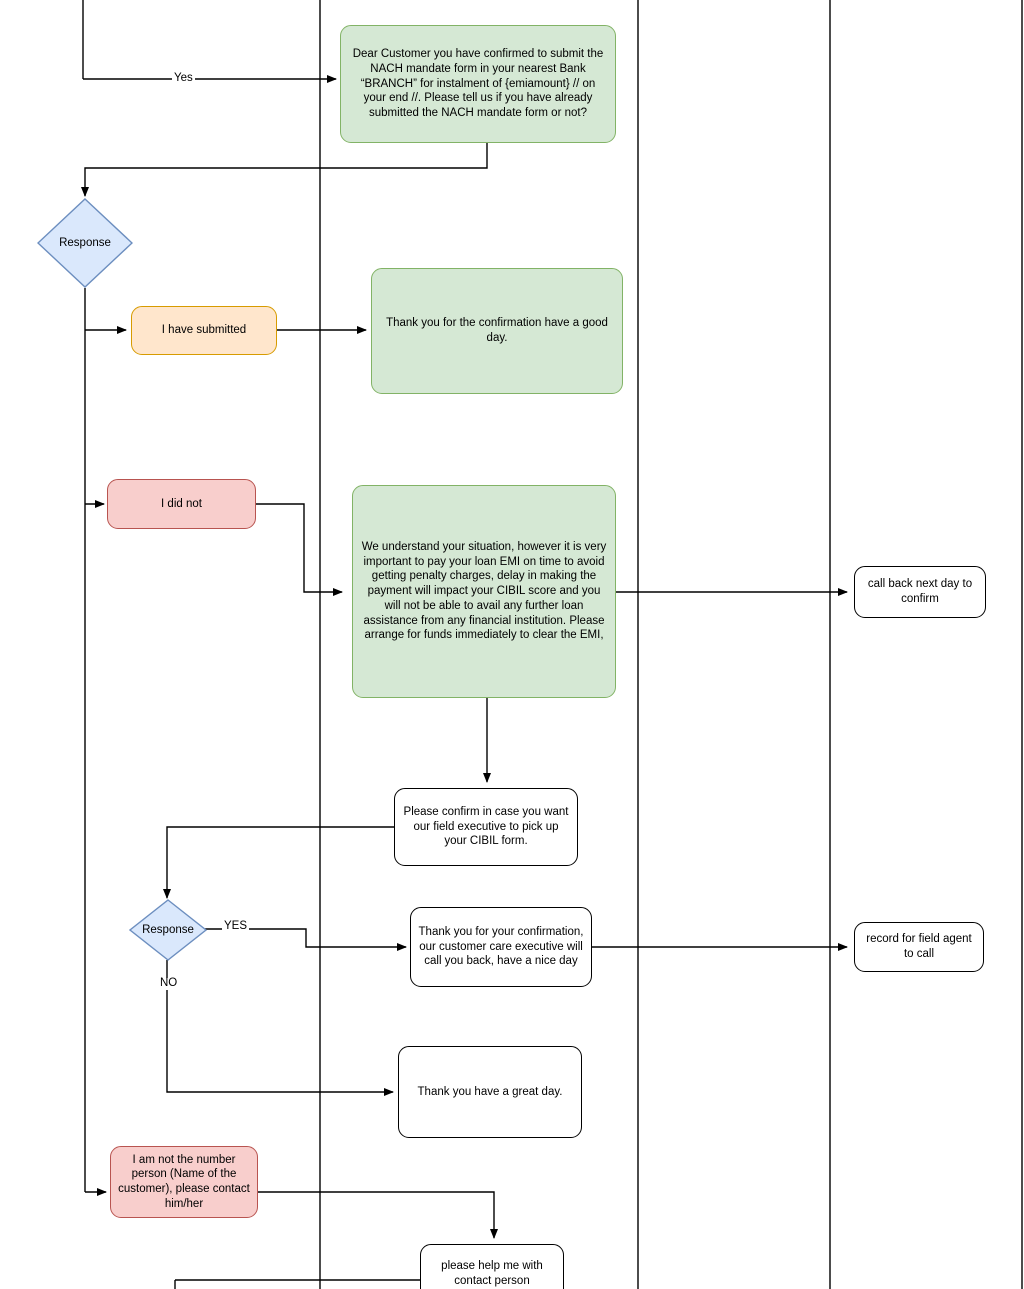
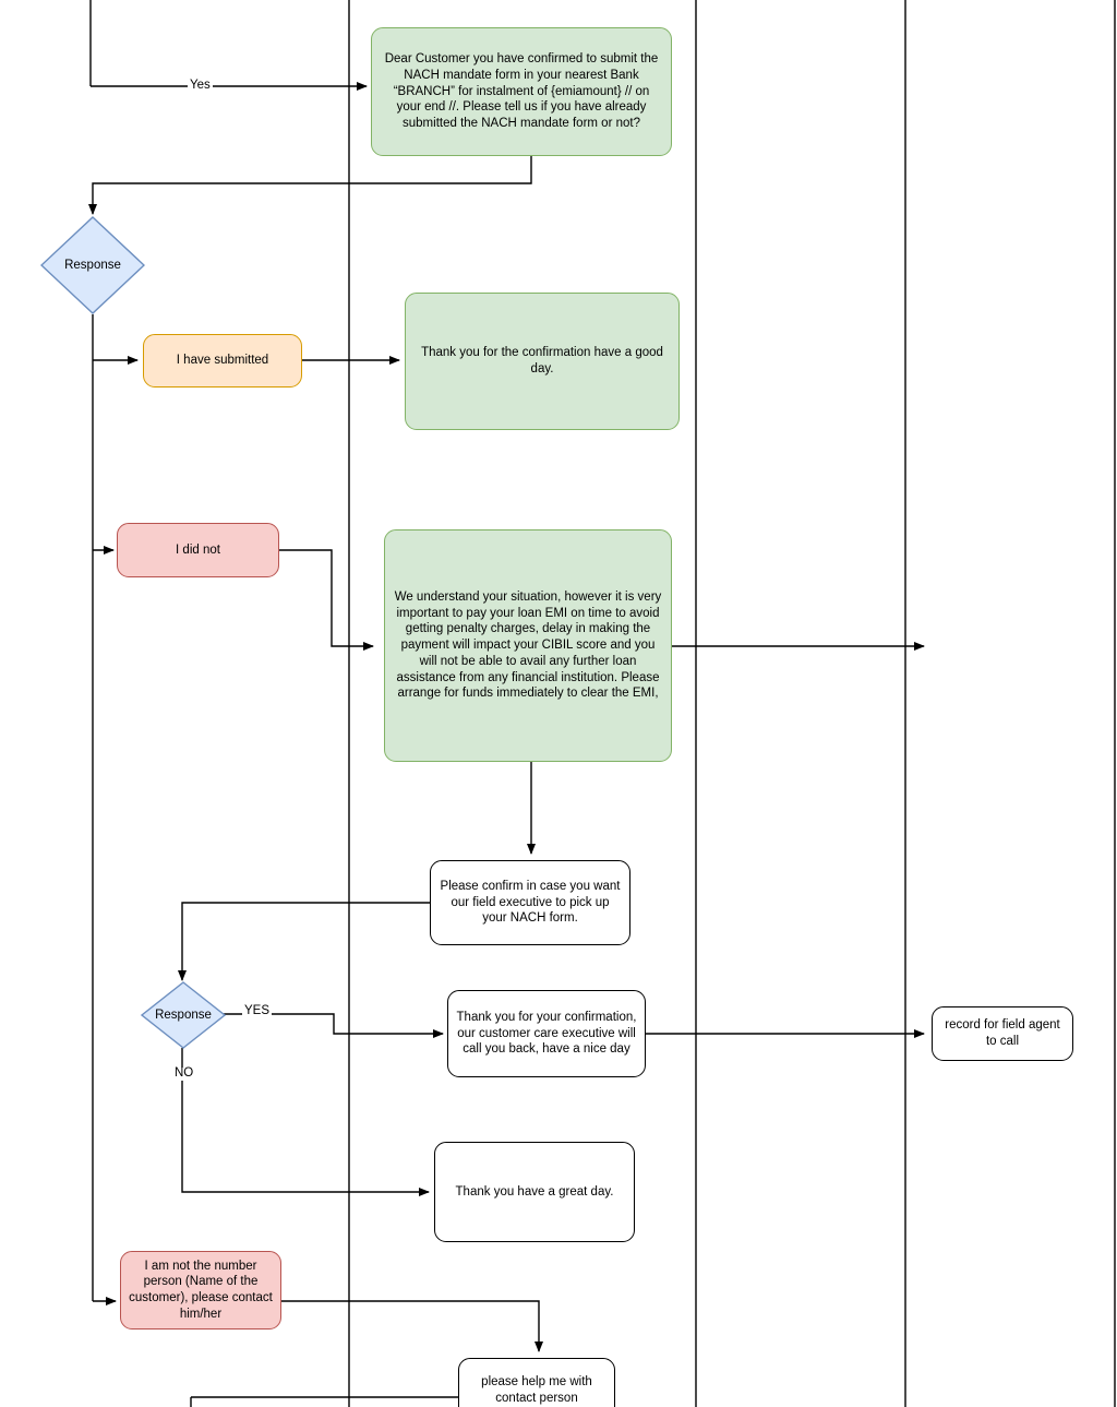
  Dear Customer you have confirmed to submit the NACH mandate form in your nearest Bank “BRANCH” for instalment of {emiamount} // on your end //. Please tell us if you have already submitted the NACH mandate form or not?
  Response
  I have submitted
  Thank you for the confirmation have a good day.
  I did not
  We understand your situation, however it is very important to pay your loan EMI on time to avoid getting penalty charges, delay in making the payment will impact your CIBIL score and you will not be able to avail any further loan assistance from any financial institution. Please arrange for funds immediately to clear the EMI,
- call back next day to confirm
- Please confirm in case you want our field executive to pick up your CIBIL form.
+ Please confirm in case you want our field executive to pick up your NACH form.
  Response
  Thank you for your confirmation, our customer care executive will call you back, have a nice day
  record for field agent to call
  Thank you have a great day.
  I am not the number person (Name of the customer), please contact him/her
  please help me with contact person
  Yes
  YES
  NO
